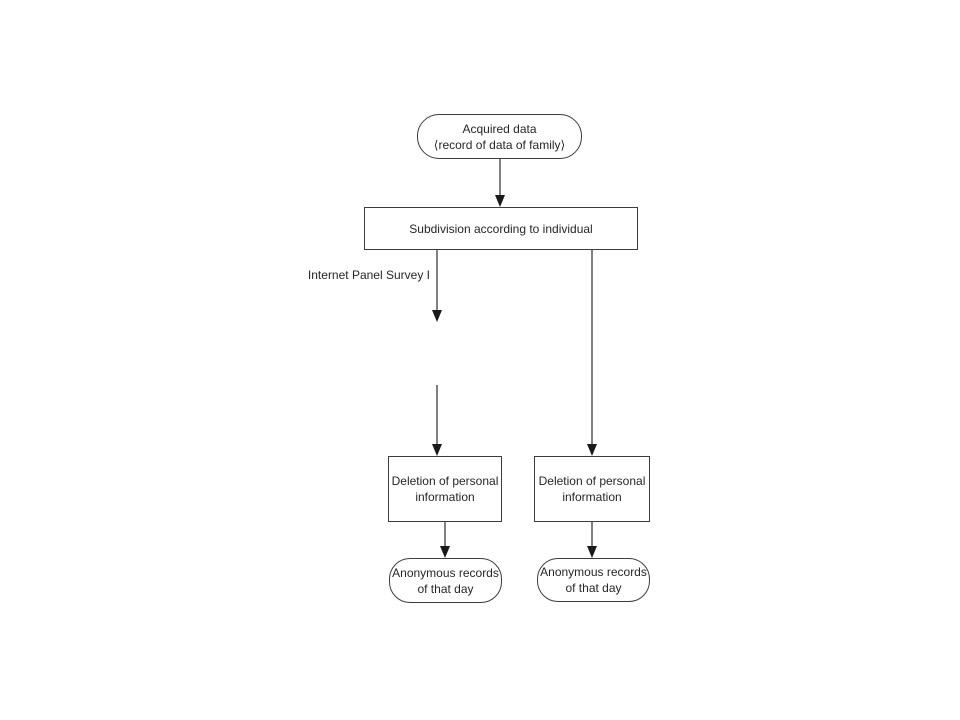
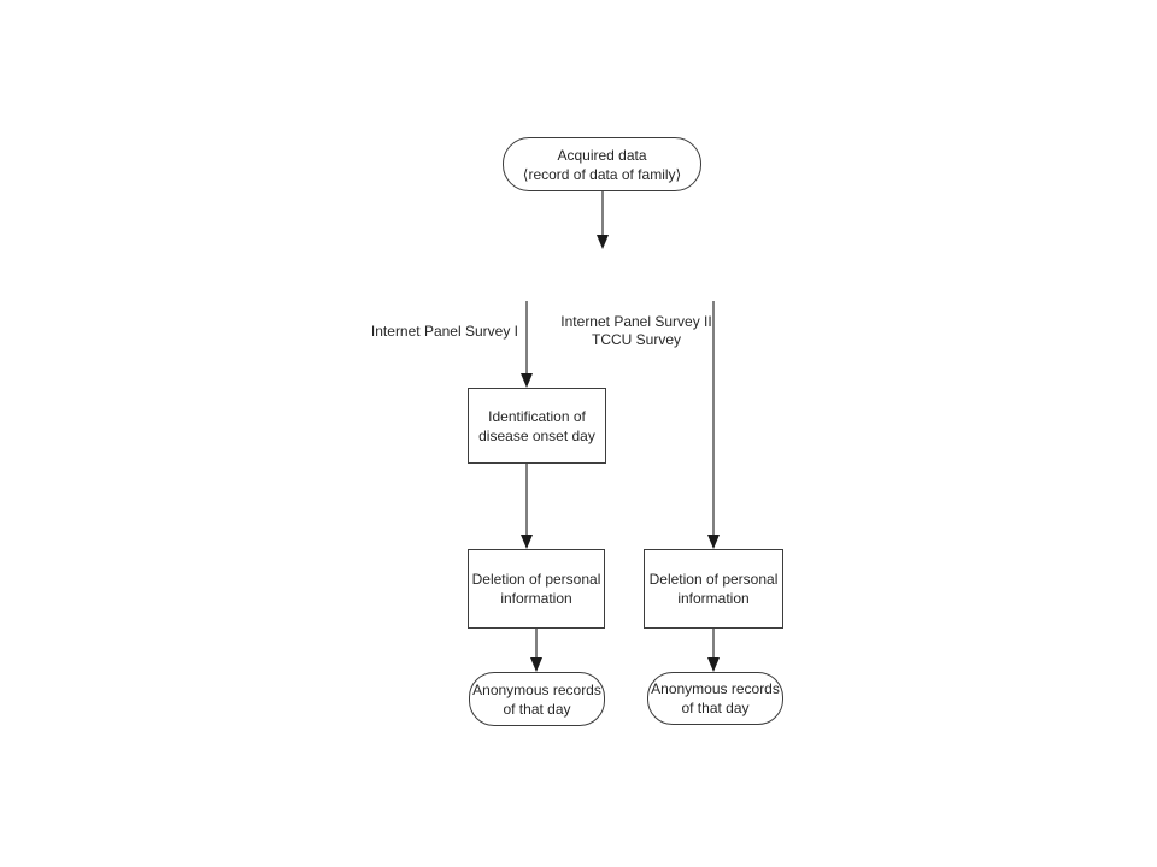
  Acquired data
  ⟨record of data of family⟩
- Subdivision according to individual
  Internet Panel Survey I
+ Internet Panel Survey II
+ TCCU Survey
+ Identification of
+ disease onset day
  Deletion of personal
  information
  Deletion of personal
  information
  Anonymous records
  of that day
  Anonymous records
  of that day
